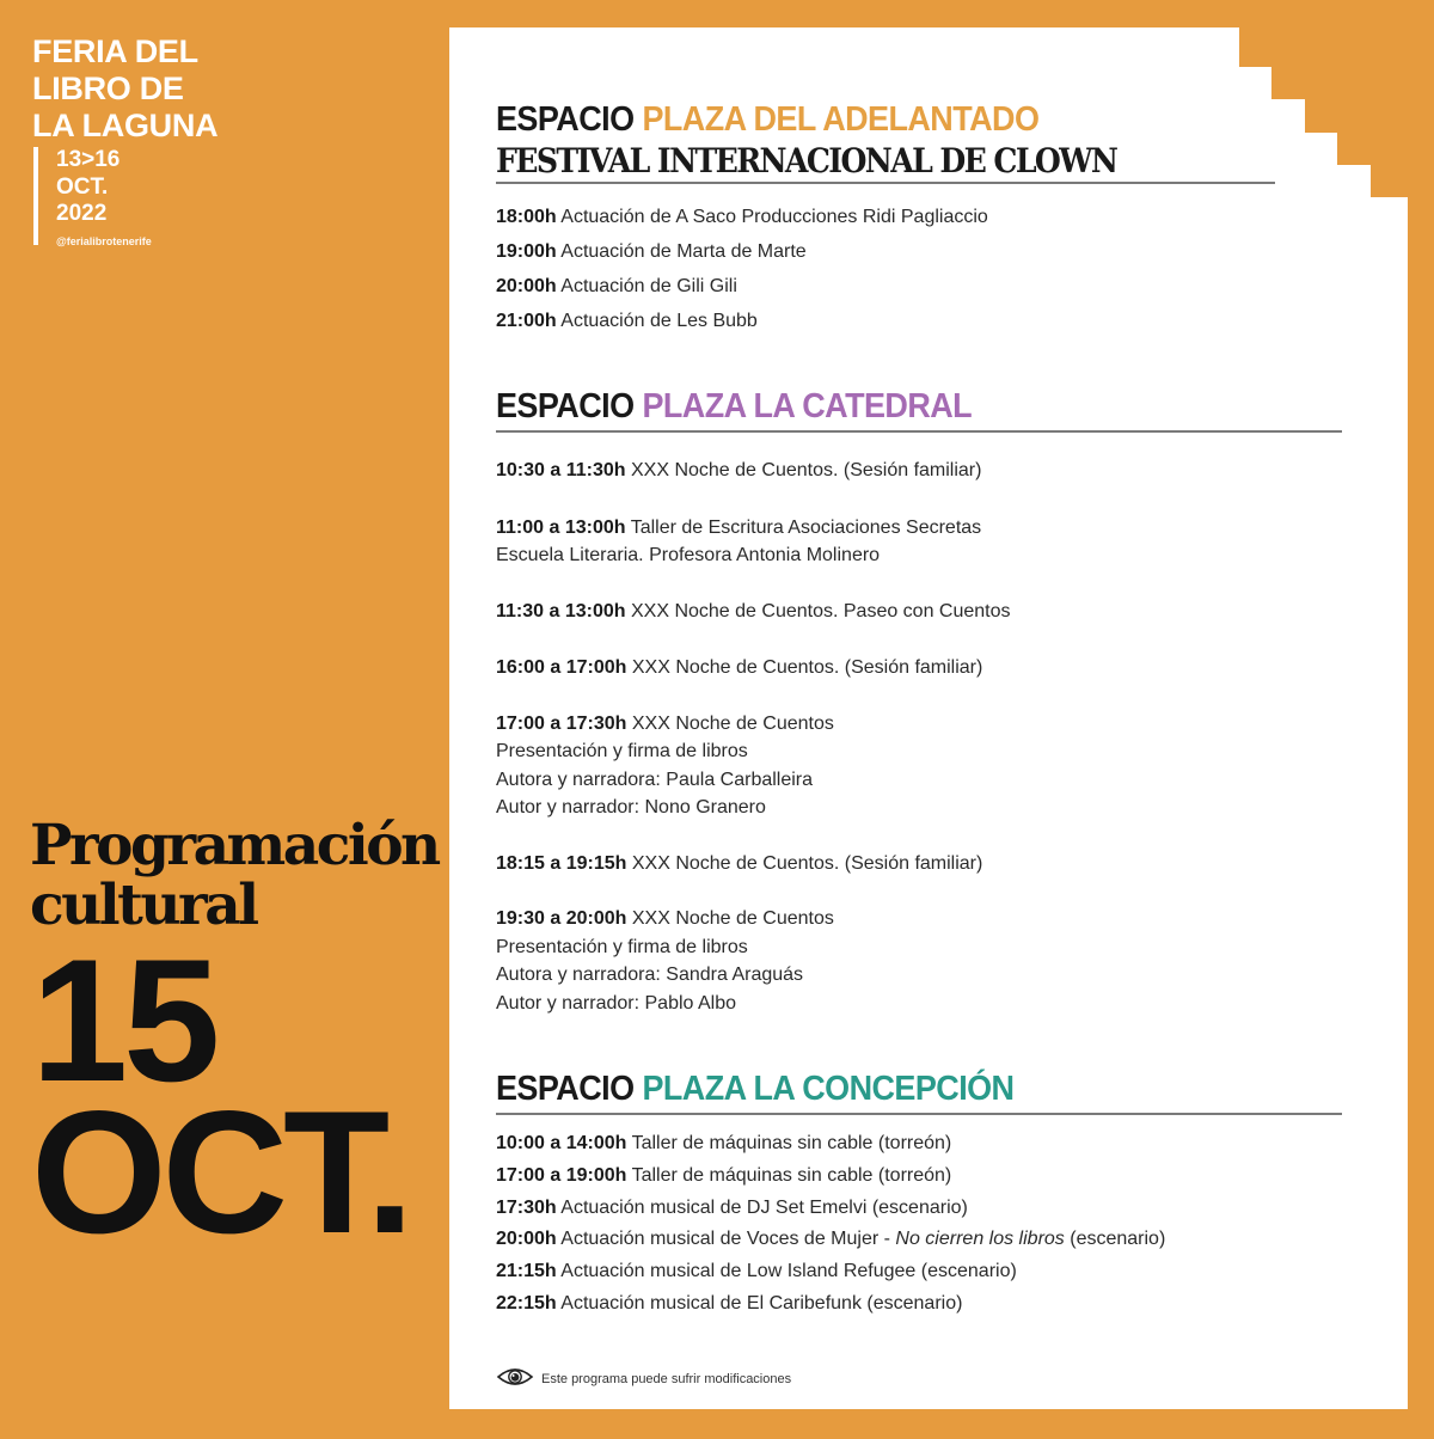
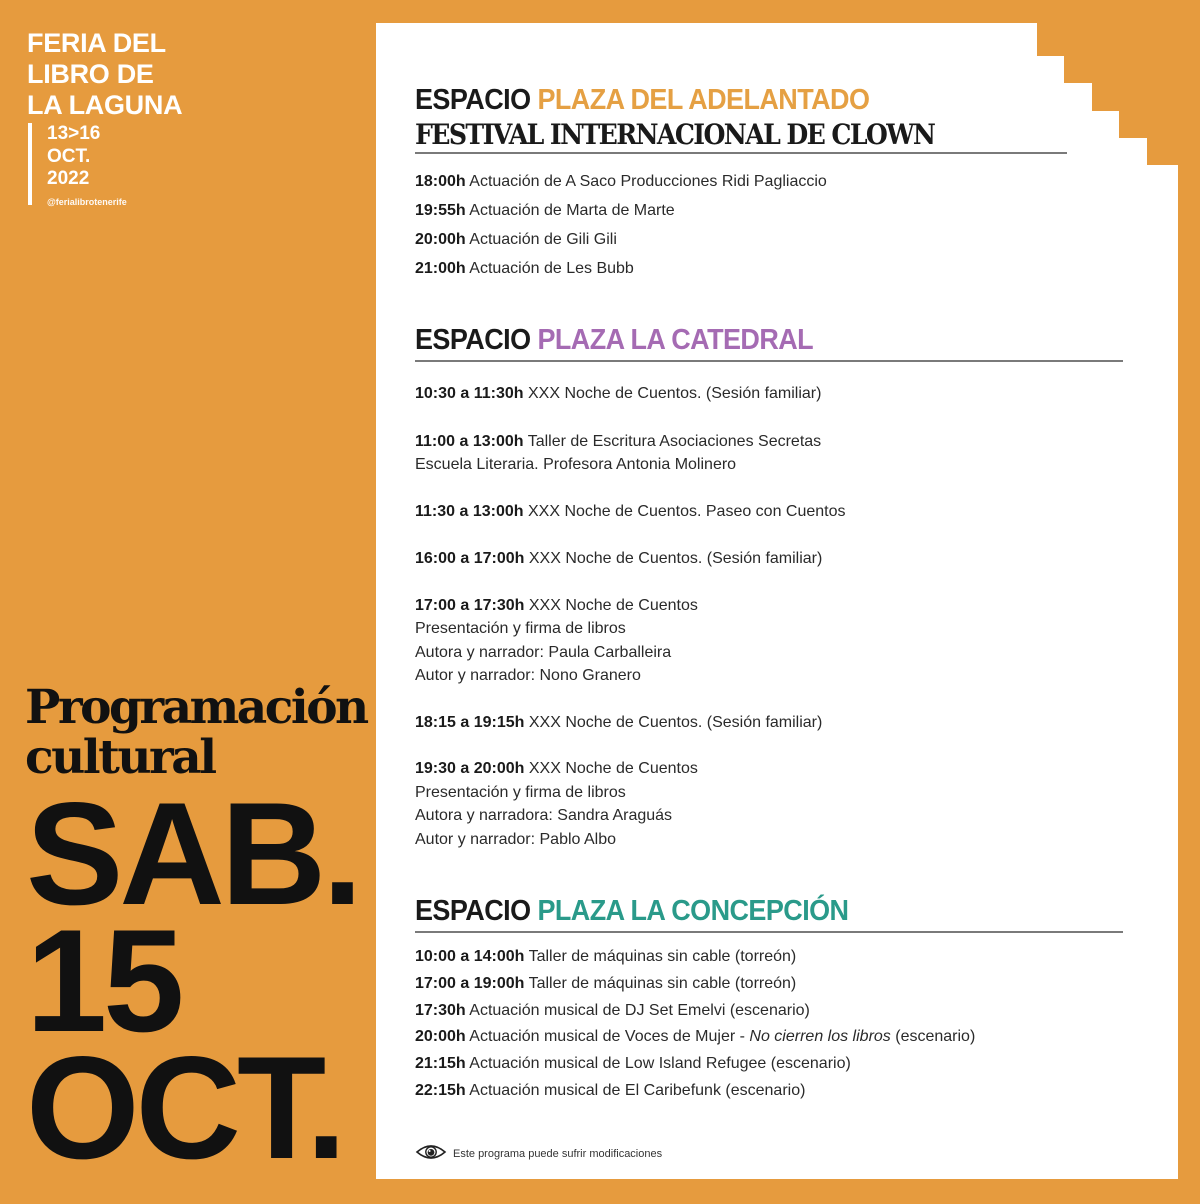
  FERIA DEL
  LIBRO DE
  LA LAGUNA
  13>16
  OCT.
  2022
  @ferialibrotenerife
  Programación
  cultural
+ SAB.
  15
  OCT.
  ESPACIO PLAZA DEL ADELANTADO
  FESTIVAL INTERNACIONAL DE CLOWN
  18:00h Actuación de A Saco Producciones Ridi Pagliaccio
- 19:00h Actuación de Marta de Marte
+ 19:55h Actuación de Marta de Marte
  20:00h Actuación de Gili Gili
  21:00h Actuación de Les Bubb
  ESPACIO PLAZA LA CATEDRAL
  10:30 a 11:30h XXX Noche de Cuentos. (Sesión familiar)
  11:00 a 13:00h Taller de Escritura Asociaciones Secretas
  Escuela Literaria. Profesora Antonia Molinero
  11:30 a 13:00h XXX Noche de Cuentos. Paseo con Cuentos
  16:00 a 17:00h XXX Noche de Cuentos. (Sesión familiar)
  17:00 a 17:30h XXX Noche de Cuentos
  Presentación y firma de libros
- Autora y narradora: Paula Carballeira
+ Autora y narrador: Paula Carballeira
  Autor y narrador: Nono Granero
  18:15 a 19:15h XXX Noche de Cuentos. (Sesión familiar)
  19:30 a 20:00h XXX Noche de Cuentos
  Presentación y firma de libros
  Autora y narradora: Sandra Araguás
  Autor y narrador: Pablo Albo
  ESPACIO PLAZA LA CONCEPCIÓN
  10:00 a 14:00h Taller de máquinas sin cable (torreón)
  17:00 a 19:00h Taller de máquinas sin cable (torreón)
  17:30h Actuación musical de DJ Set Emelvi (escenario)
  20:00h Actuación musical de Voces de Mujer - No cierren los libros (escenario)
  21:15h Actuación musical de Low Island Refugee (escenario)
  22:15h Actuación musical de El Caribefunk (escenario)
  Este programa puede sufrir modificaciones
